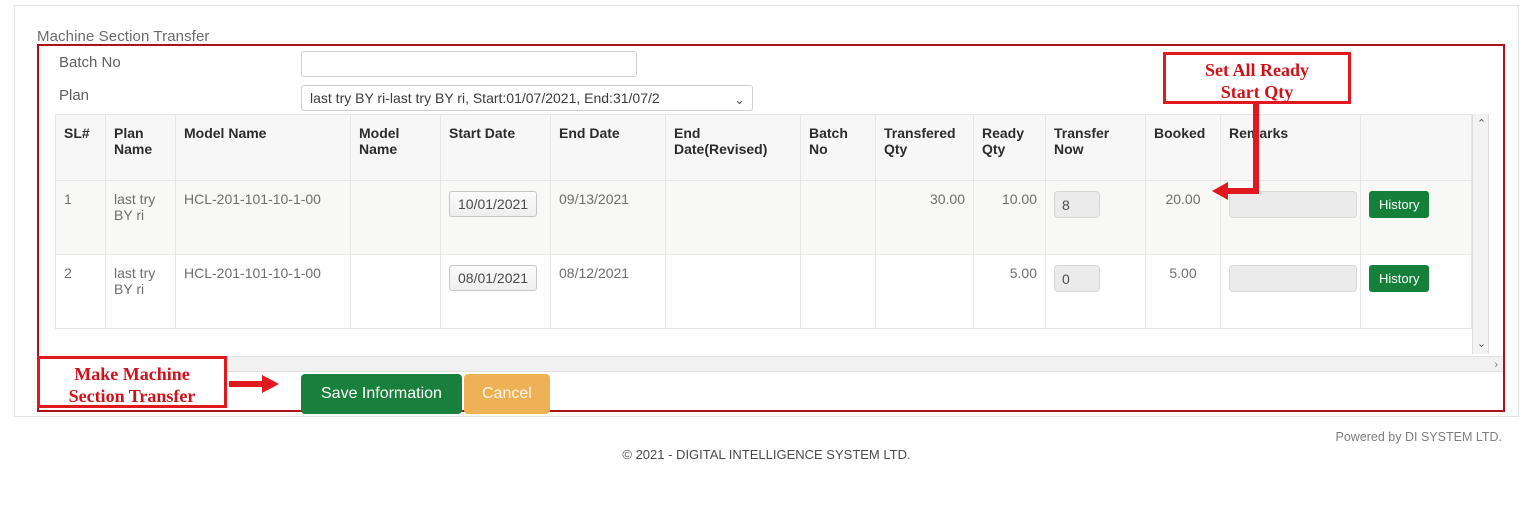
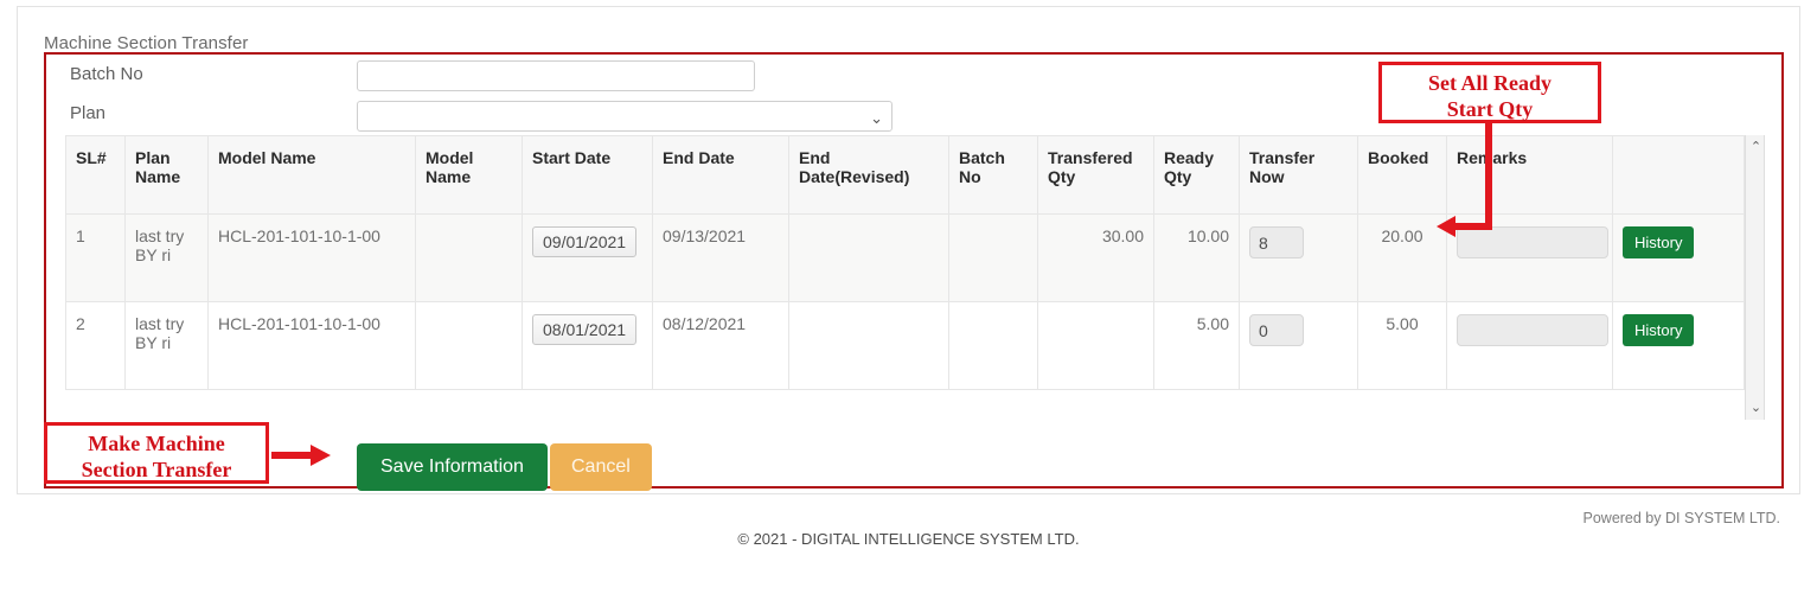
  Machine Section Transfer
  Batch No
  Plan
- last try BY ri-last try BY ri, Start:01/07/2021, End:31/07/2
  ⌄
  SL#	Plan Name	Model Name	Model Name	Start Date	End Date	End Date(Revised)	Batch No	Transfered Qty	Ready Qty	Transfer Now	Booked	Rearks
- 1	last try BY ri	HCL-201-101-10-1-00		10/01/2021	09/13/2021			30.00	10.00	8	20.00		History
+ 1	last try BY ri	HCL-201-101-10-1-00		09/01/2021	09/13/2021			30.00	10.00	8	20.00		History
  2	last try BY ri	HCL-201-101-10-1-00		08/01/2021	08/12/2021				5.00	0	5.00		History
  ⌃
  ⌄
- ›
  Save Information
  Cancel
  Powered by DI SYSTEM LTD.
  Set All Ready
  Start Qty
  Make Machine
  Section Transfer
  © 2021 - DIGITAL INTELLIGENCE SYSTEM LTD.
